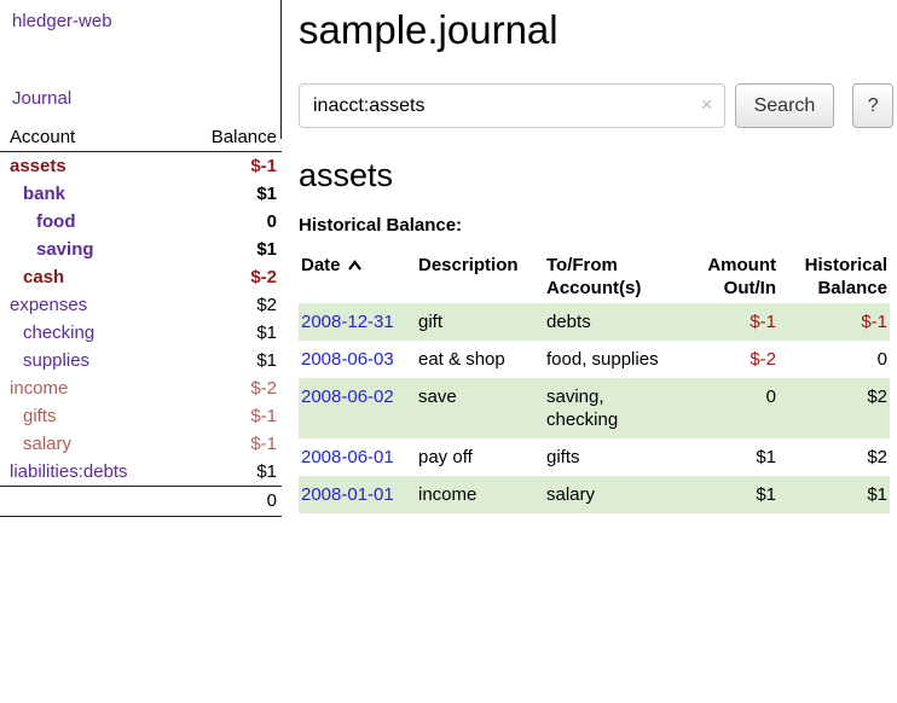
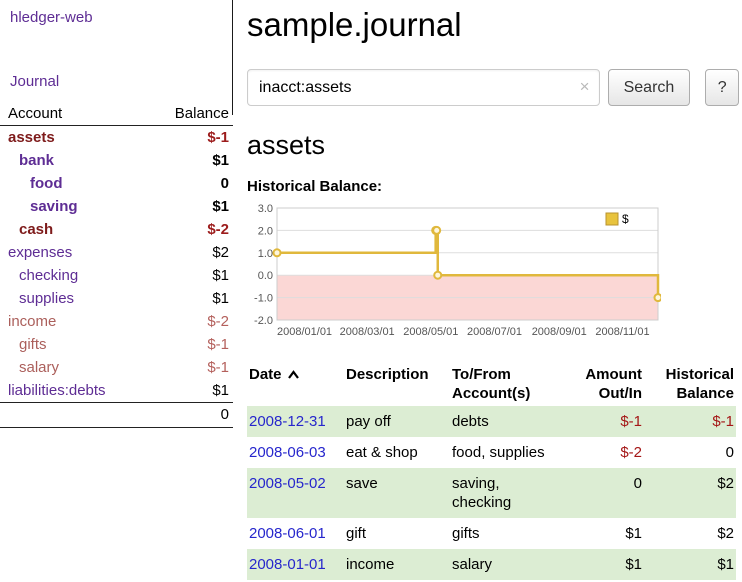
  hledger-web
  Journal
  Account
  Balance
  assets
  $-1
  bank
  $1
  food
  0
  saving
  $1
  cash
  $-2
  expenses
  $2
  checking
  $1
  supplies
  $1
  income
  $-2
  gifts
  $-1
  salary
  $-1
  liabilities:debts
  $1
  0
  sample.journal
  inacct:assets
  ×
  Search
  ?
  assets
  Historical Balance:
+ 3.0
+ 2.0
+ 1.0
+ 0.0
+ -1.0
+ -2.0
+ 2008/01/01
+ 2008/03/01
+ 2008/05/01
+ 2008/07/01
+ 2008/09/01
+ 2008/11/01
+ $
  Date	Description	To/From Account(s)	Amount Out/In	Historical Balance
- 2008-12-31	gift	debts	$-1	$-1
+ 2008-12-31	pay off	debts	$-1	$-1
  2008-06-03	eat & shop	food, supplies	$-2	0
- 2008-06-02	save	saving, checking	0	$2
+ 2008-05-02	save	saving, checking	0	$2
- 2008-06-01	pay off	gifts	$1	$2
+ 2008-06-01	gift	gifts	$1	$2
  2008-01-01	income	salary	$1	$1
